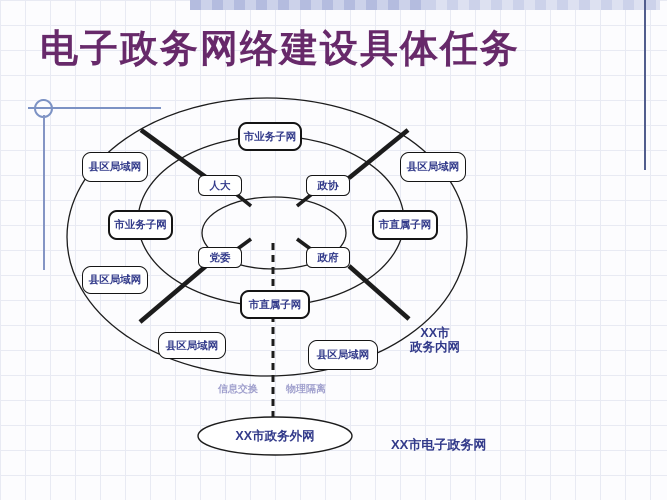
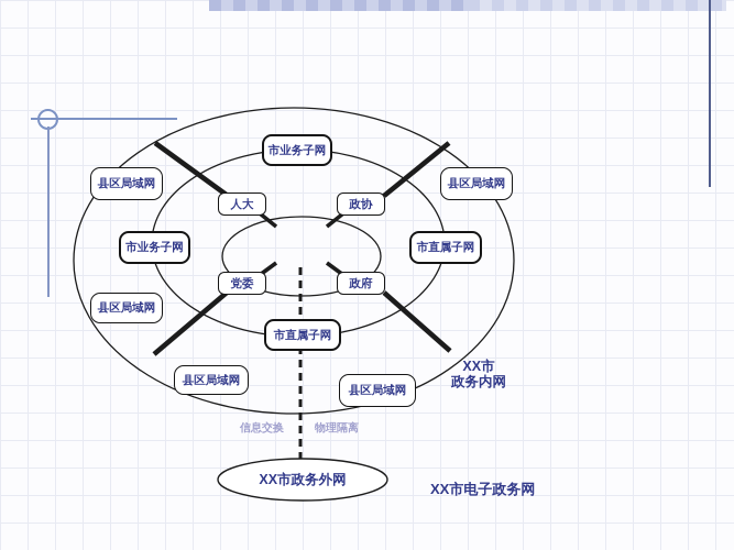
- 电子政务网络建设具体任务
  市业务子网
  市业务子网
  市直属子网
  市直属子网
  人大
  政协
  党委
  政府
  县区局域网
  县区局域网
  县区局域网
  县区局域网
  县区局域网
  XX市
  政务内网
  信息交换
  物理隔离
  XX市政务外网
  XX市电子政务网
